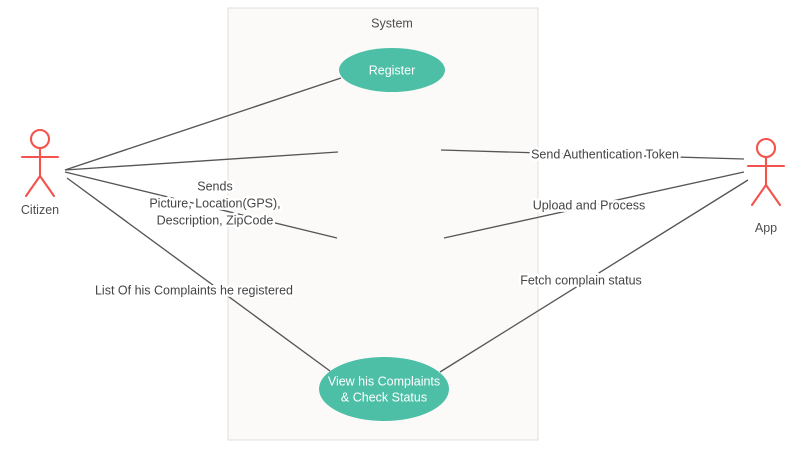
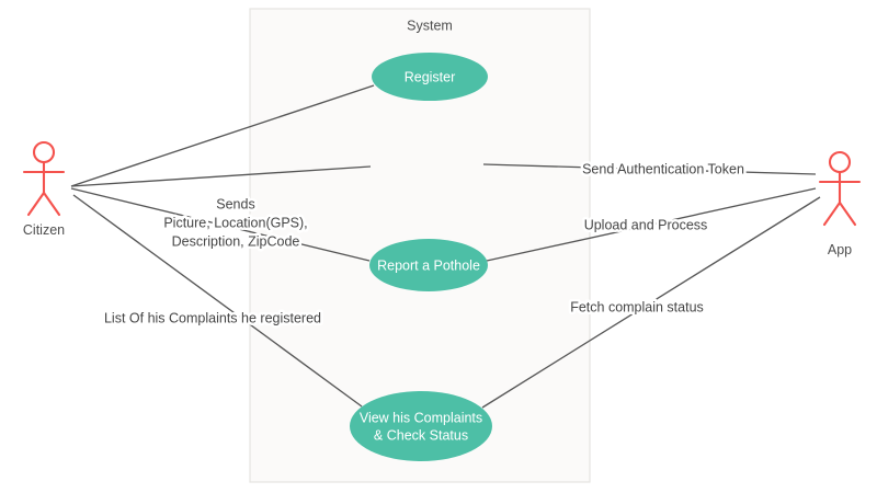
  System
  Register
+ Report a Pothole
  View his Complaints
  & Check Status
  Citizen
  App
  Sends
  Picture, Location(GPS),
  Description, ZipCode
  List Of his Complaints he registered
  Send Authentication Token
  Upload and Process
  Fetch complain status
